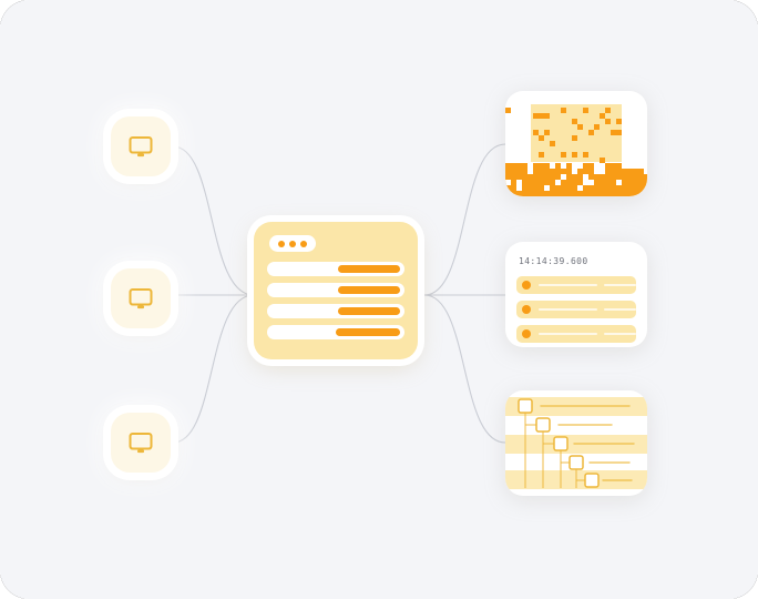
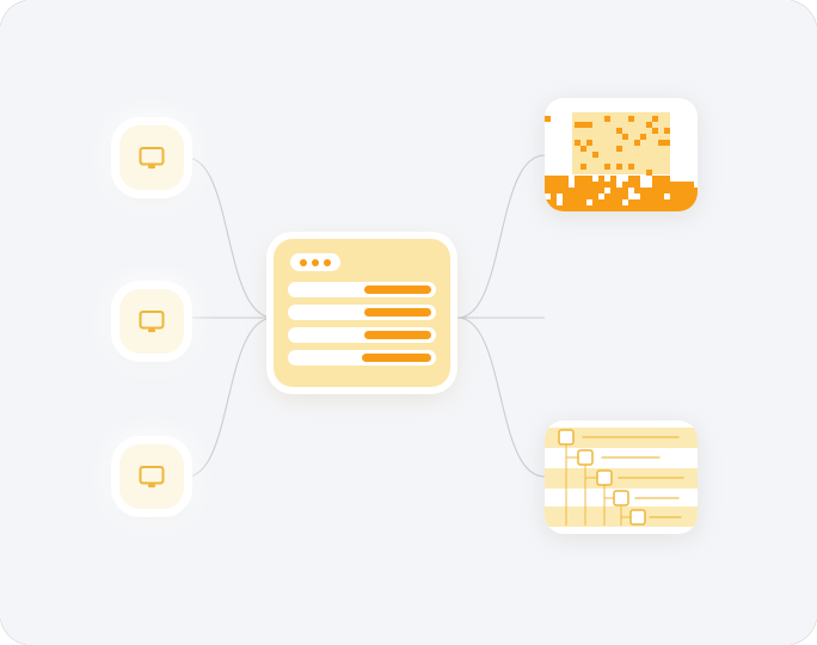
- 14:14:39.600
